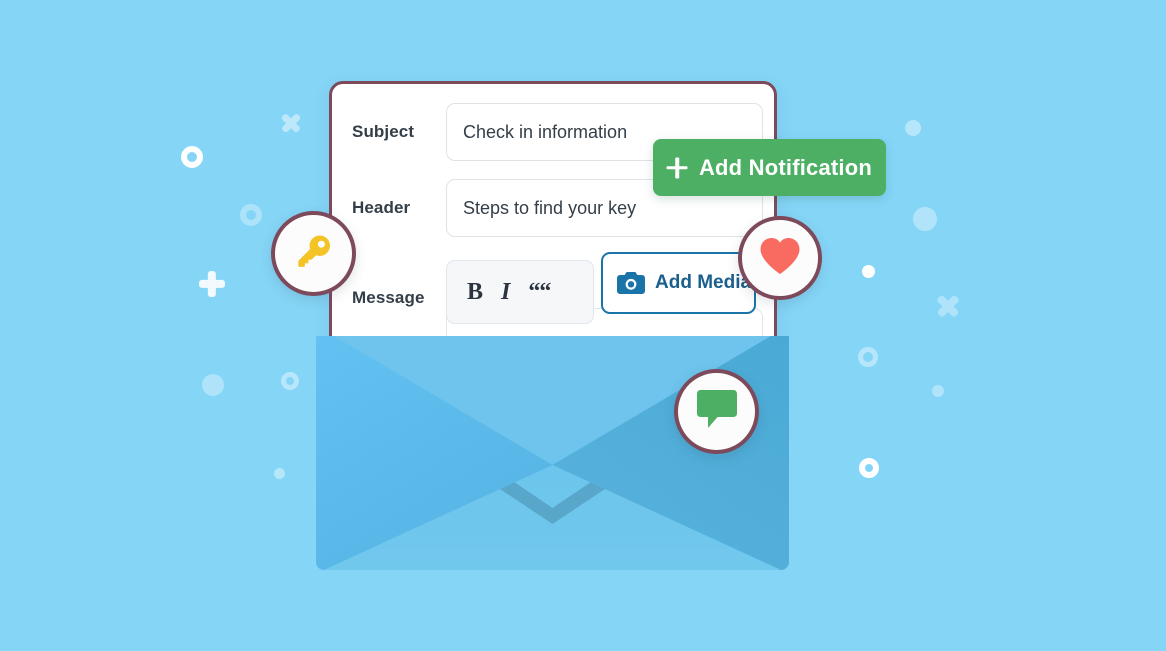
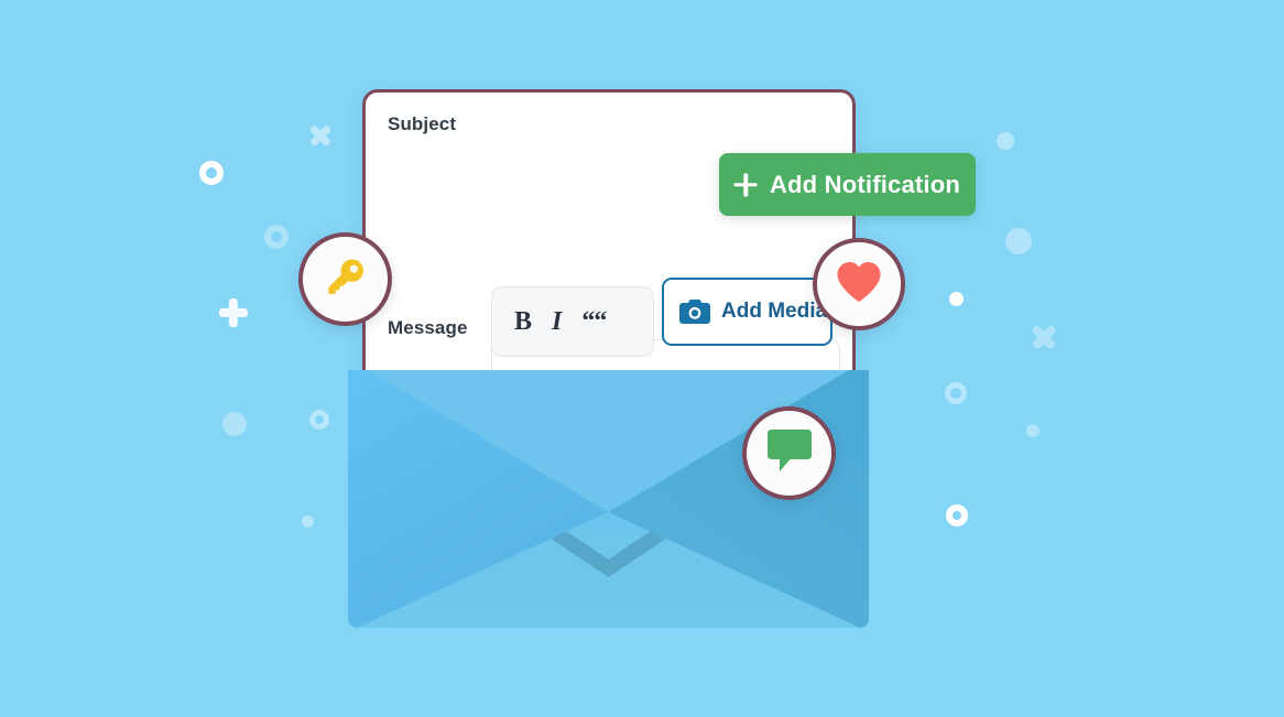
  Subject
- Check in information
- Header
- Steps to find your key
  Message
  B
  I
  ““
  Add Medi
  Add Notification
